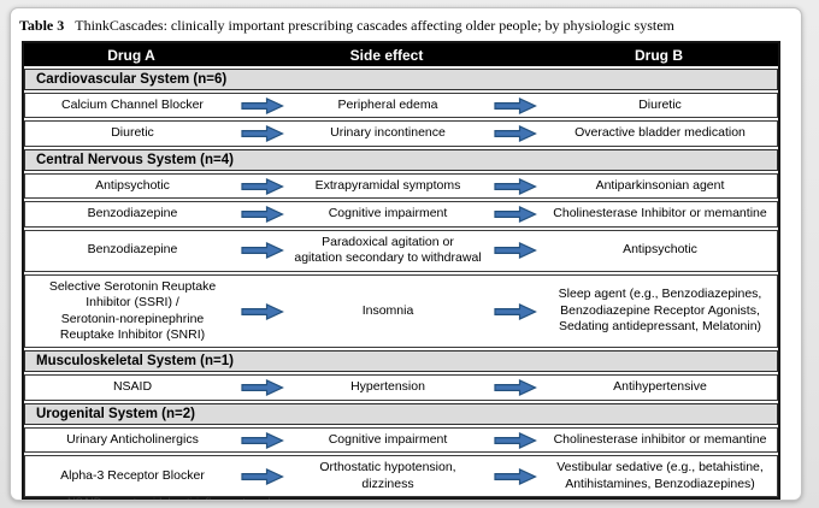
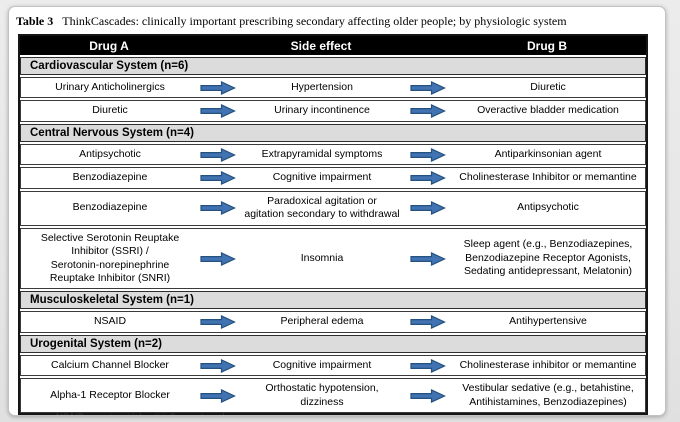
- Table 3 ThinkCascades: clinically important prescribing cascades affecting older people; by physiologic system
+ Table 3 ThinkCascades: clinically important prescribing secondary affecting older people; by physiologic system
  Drug A
  Side effect
  Drug B
  Cardiovascular System (n=6)
- Calcium Channel Blocker
+ Urinary Anticholinergics
- Peripheral edema
+ Hypertension
  Diuretic
  Diuretic
  Urinary incontinence
  Overactive bladder medication
  Central Nervous System (n=4)
  Antipsychotic
  Extrapyramidal symptoms
  Antiparkinsonian agent
  Benzodiazepine
  Cognitive impairment
  Cholinesterase Inhibitor or memantine
  Benzodiazepine
  Paradoxical agitation or
  agitation secondary to withdrawal
  Antipsychotic
  Selective Serotonin Reuptake
  Inhibitor (SSRI) /
  Serotonin-norepinephrine
  Reuptake Inhibitor (SNRI)
  Insomnia
  Sleep agent (e.g., Benzodiazepines,
  Benzodiazepine Receptor Agonists,
  Sedating antidepressant, Melatonin)
  Musculoskeletal System (n=1)
  NSAID
- Hypertension
+ Peripheral edema
  Antihypertensive
  Urogenital System (n=2)
- Urinary Anticholinergics
+ Calcium Channel Blocker
  Cognitive impairment
  Cholinesterase inhibitor or memantine
- Alpha-3 Receptor Blocker
+ Alpha-1 Receptor Blocker
  Orthostatic hypotension,
  dizziness
  Vestibular sedative (e.g., betahistine,
  Antihistamines, Benzodiazepines)
